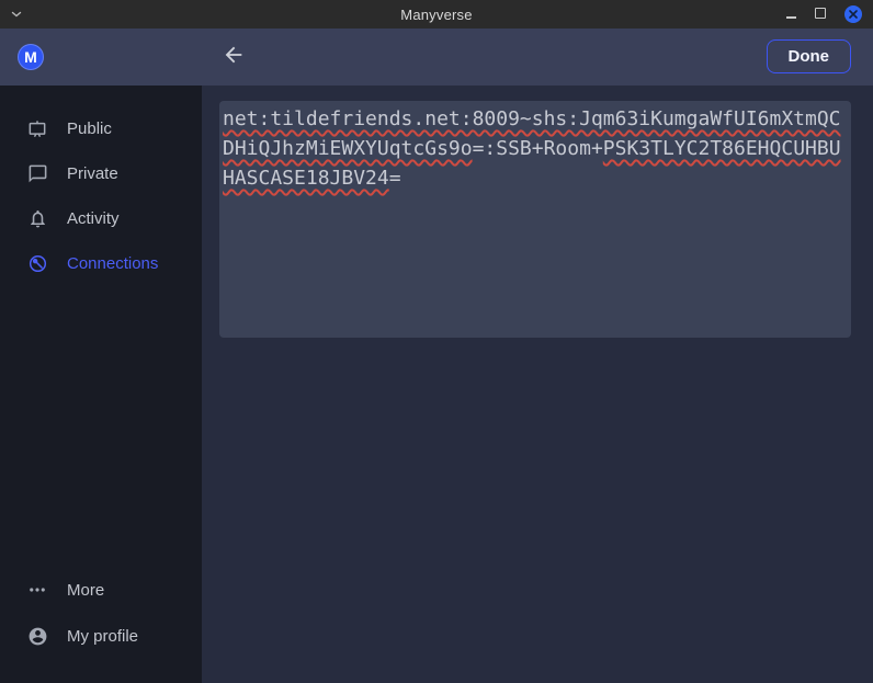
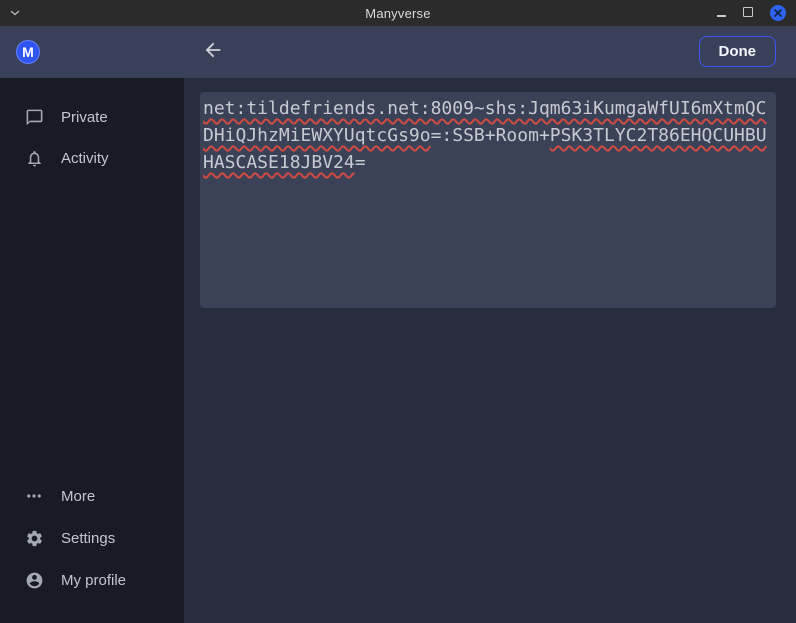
  Manyverse
  M
  Done
- Public
  Private
  Activity
- Connections
  More
+ Settings
  My profile
  net:tildefriends.net:8009~shs:Jqm63iKumgaWfUI6mXtmQCDHiQJhzMiEWXYUqtcGs9o=:SSB+Room+PSK3TLYC2T86EHQCUHBUHASCASE18JBV24=
